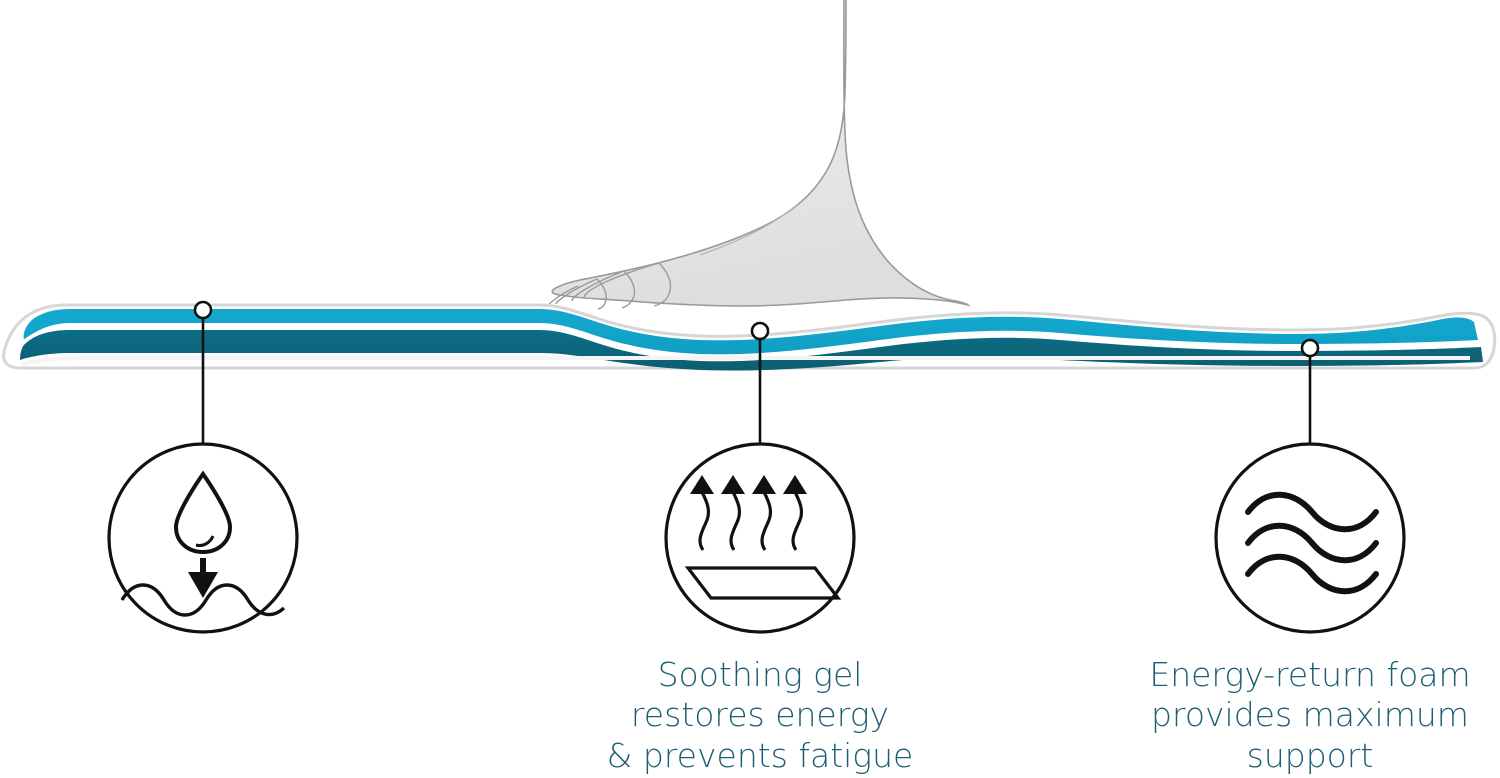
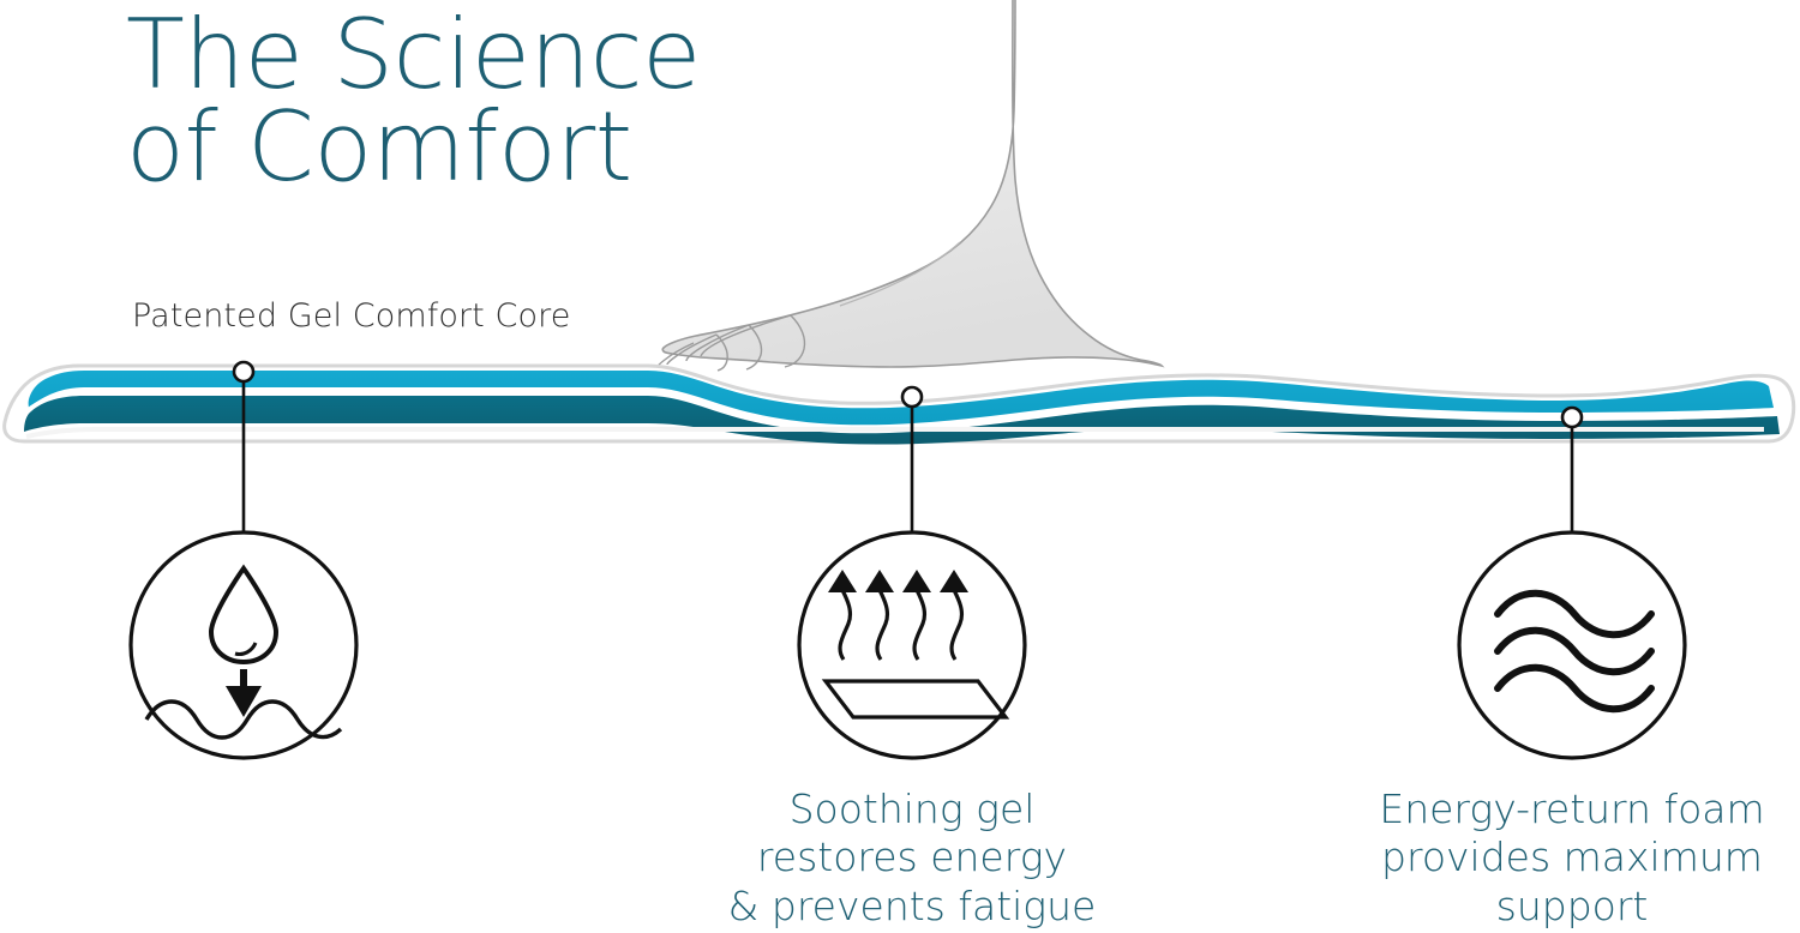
+ The Science
+ of Comfort
+ Patented Gel Comfort Core
  Soothing gel
  restores energy
  & prevents fatigue
  Energy-return foam
  provides maximum
  support
